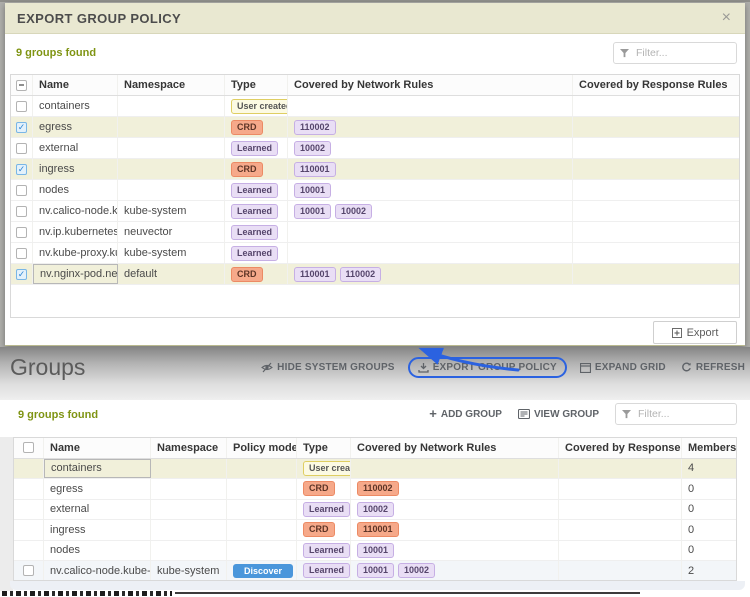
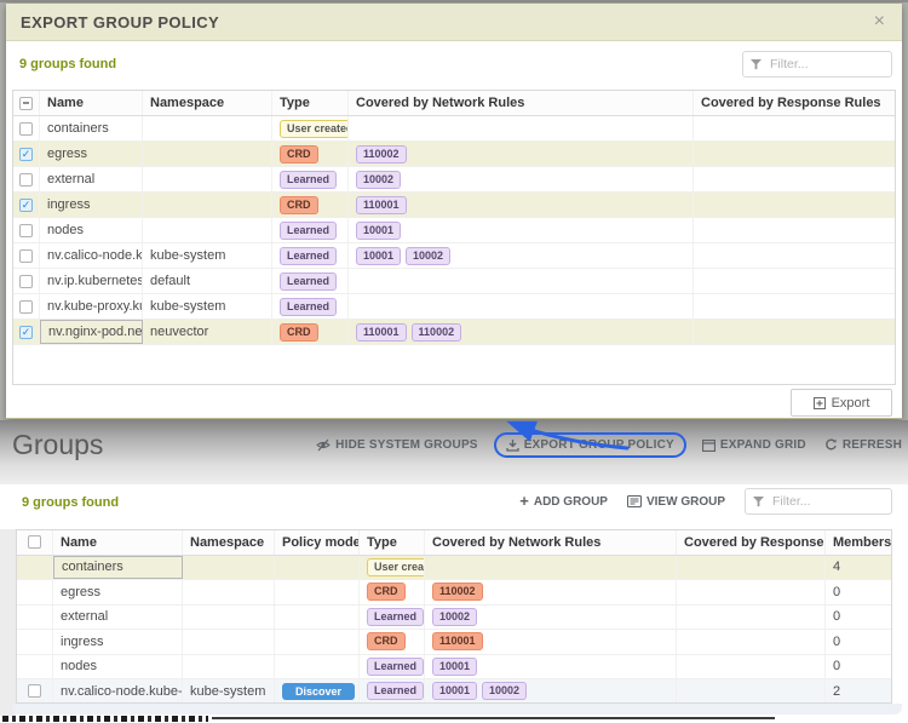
  EXPORT GROUP POLICY
  ×
  9 groups found
  Filter...
  Name
  Namespace
  Type
  Covered by Network Rules
  Covered by Response Rules
  containers
  User create
  egress
  CRD
  110002
  external
  Learned
  10002
  ingress
  CRD
  110001
  nodes
  Learned
  10001
  nv.calico-node.k
  kube-system
  Learned
  10001
  10002
  nv.ip.kubernetes
- neuvector
+ default
  Learned
  nv.kube-proxy.k
  kube-system
  Learned
  nv.nginx-pod.ne
- default
+ neuvector
  CRD
  110001
  110002
  Export
  Groups
  HIDE SYSTEM GROUPS
  EXPORT GP POLICY
  EXPAND GRID
  REFRESH
  9 groups found
  +
  ADD GROUP
  VIEW GROUP
  Filter...
  Name
  Namespace
  Policy mode
  Type
  Covered by Network Rules
  Covered by Response
  Members
  containers
  User crea
  4
  egress
  CRD
  110002
  0
  external
  Learned
  10002
  0
  ingress
  CRD
  110001
  0
  nodes
  Learned
  10001
  0
  nv.calico-node.kube-
  kube-system
  Discover
  Learned
  10001
  10002
  2
